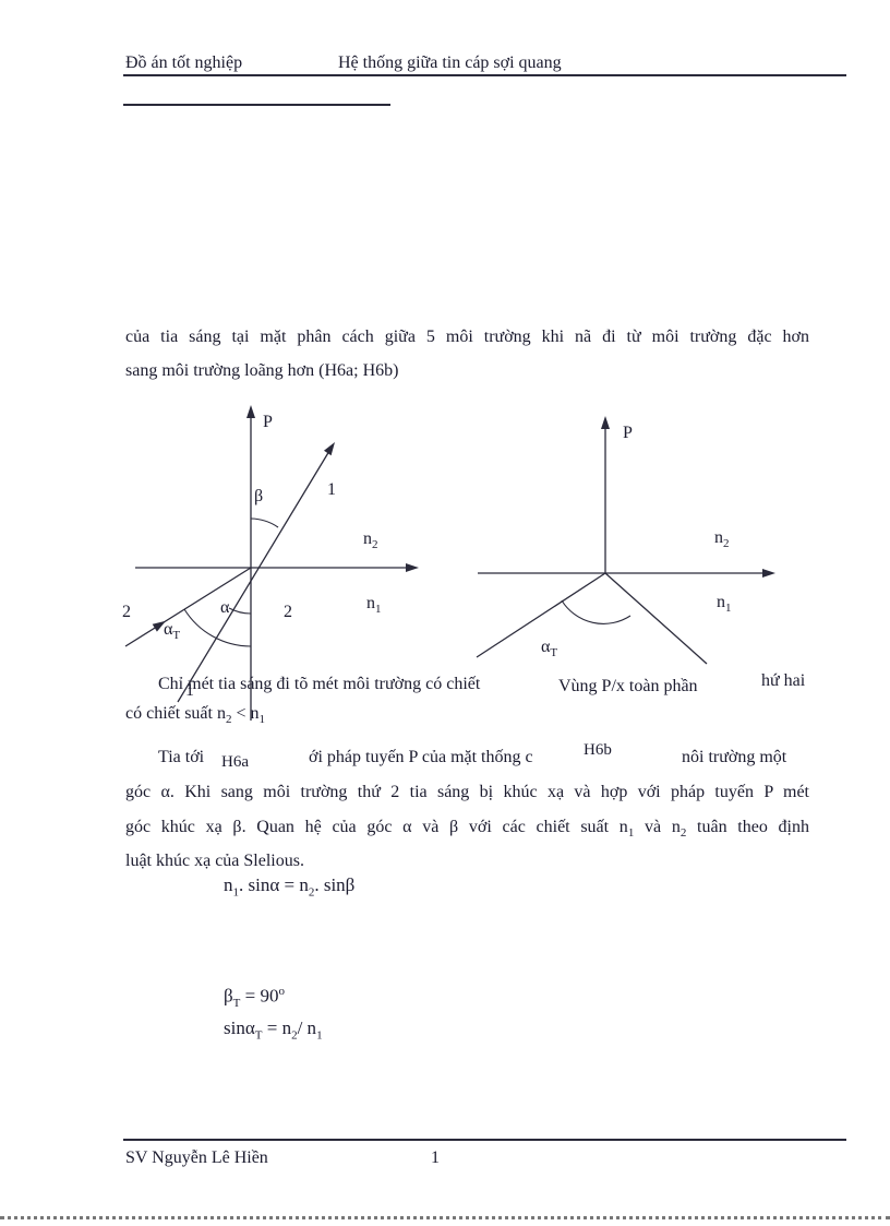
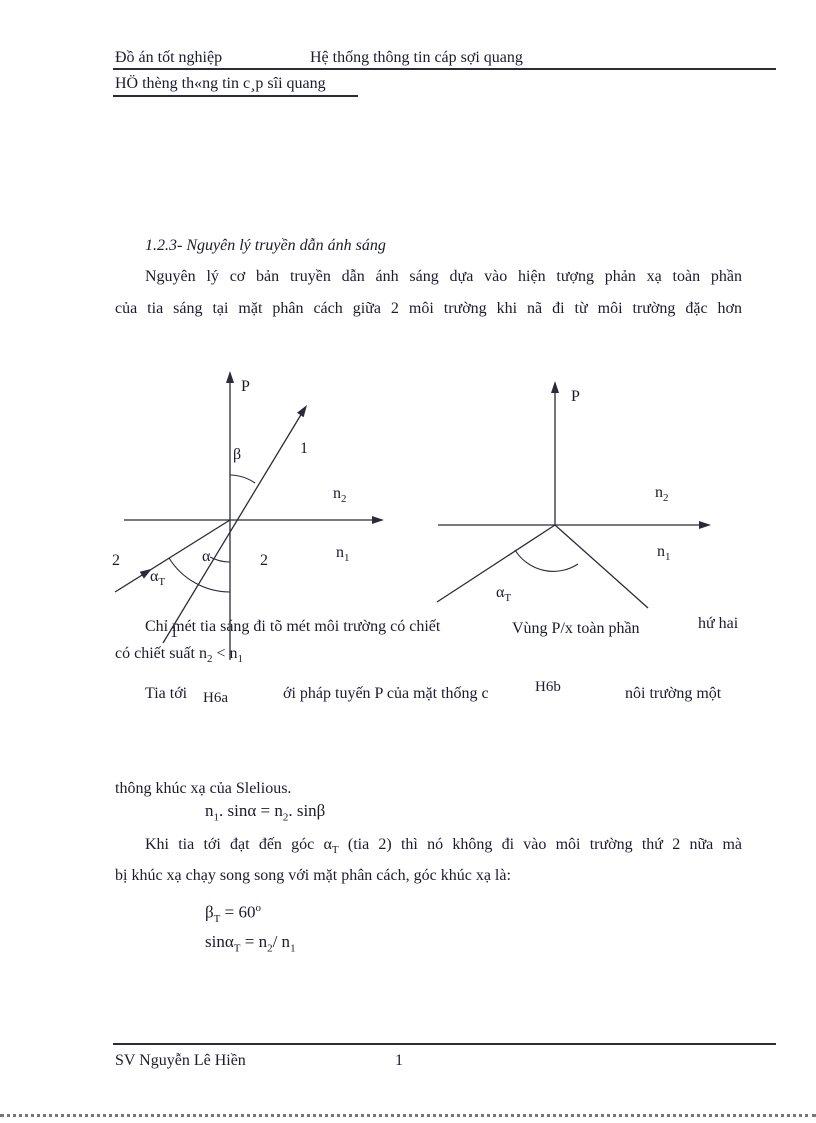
  Đồ án tốt nghiệp
- Hệ thống giữa tin cáp sợi quang
+ Hệ thống thông tin cáp sợi quang
+ HÖ thèng th«ng tin c¸p sîi quang
+ 1.2.3- Nguyên lý truyền dẫn ánh sáng
+ Nguyên lý cơ bản truyền dẫn ánh sáng dựa vào hiện tượng phản xạ toàn phần
- của tia sáng tại mặt phân cách giữa 5 môi trường khi nã đi từ môi trường đặc hơn
+ của tia sáng tại mặt phân cách giữa 2 môi trường khi nã đi từ môi trường đặc hơn
- sang môi trường loãng hơn (H6a; H6b)
  Chỉ mét tia sng đi tõ mét môi trường có chiết
  Vùng P/x toàn phần
  hứ hai
  có chiết suất n2 < n1
  P
  n2
  n1
  1
  β
  2
  αT
  α
  2
  1
  P
  n2
  n1
  αT
  Tia tới
  H6a
  ới pháp tuyến P của mặt thống c
  H6b
  nôi trường một
- góc α. Khi sang môi trường thứ 2 tia sáng bị khúc xạ và hợp với pháp tuyến P mét
- góc khúc xạ β. Quan hệ của góc α và β với các chiết suất n1 và n2 tuân theo định
- luật khúc xạ của Slelious.
+ thông khúc xạ của Slelious.
  n1. sinα = n2. sinβ
+ Khi tia tới đạt đến góc αT (tia 2) thì nó không đi vào môi trường thứ 2 nữa mà
+ bị khúc xạ chạy song song với mặt phân cách, góc khúc xạ là:
- βT = 90o
+ βT = 60o
  sinαT = n2/ n1
  SV Nguyễn Lê Hiền
  1
